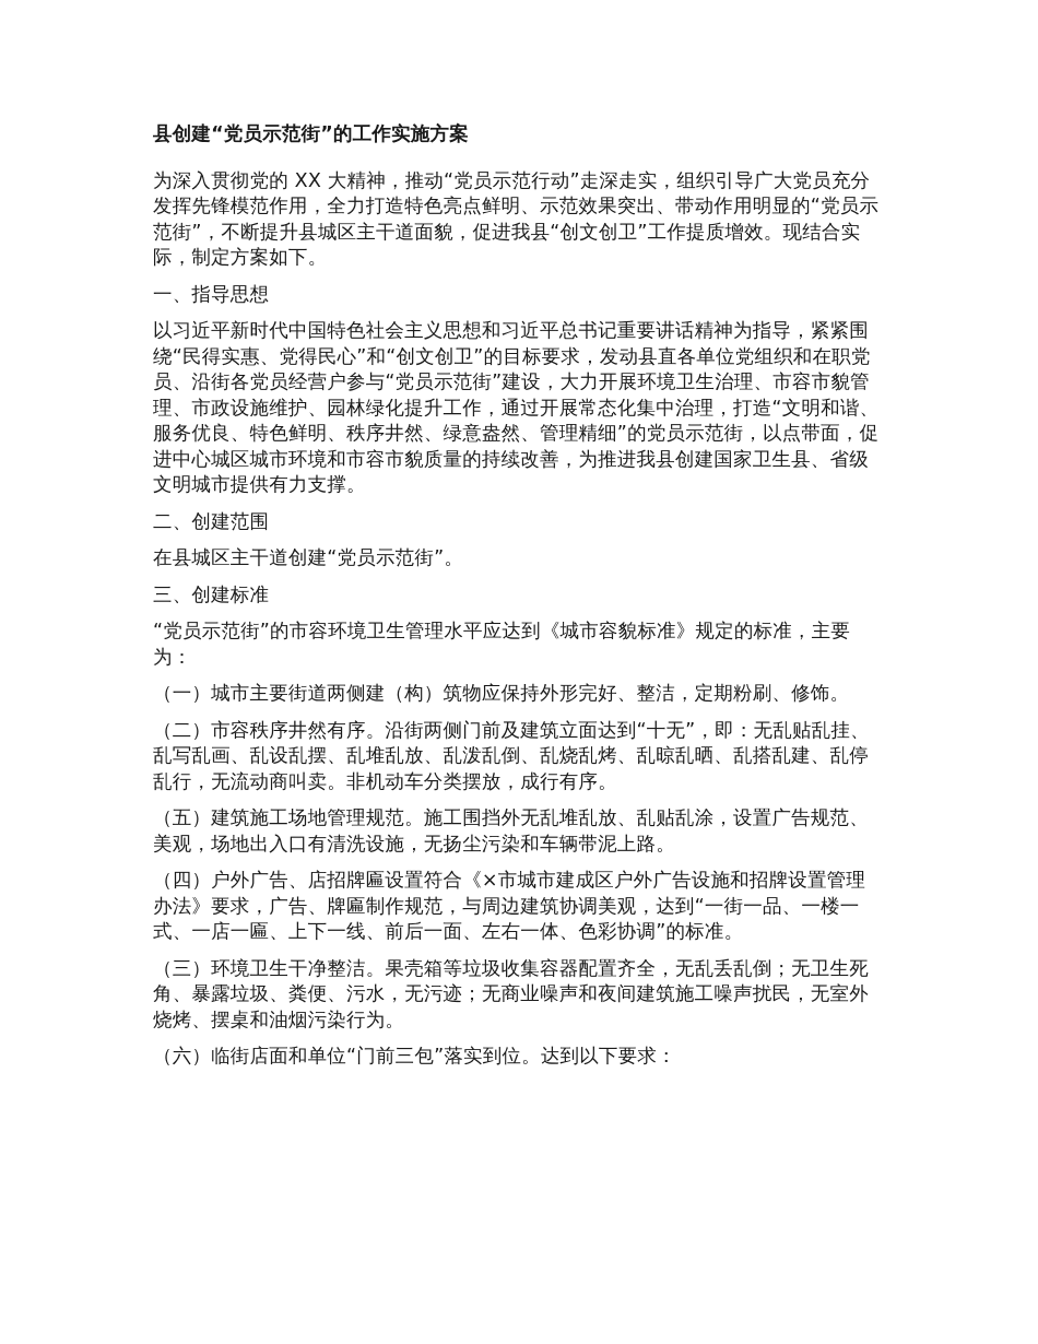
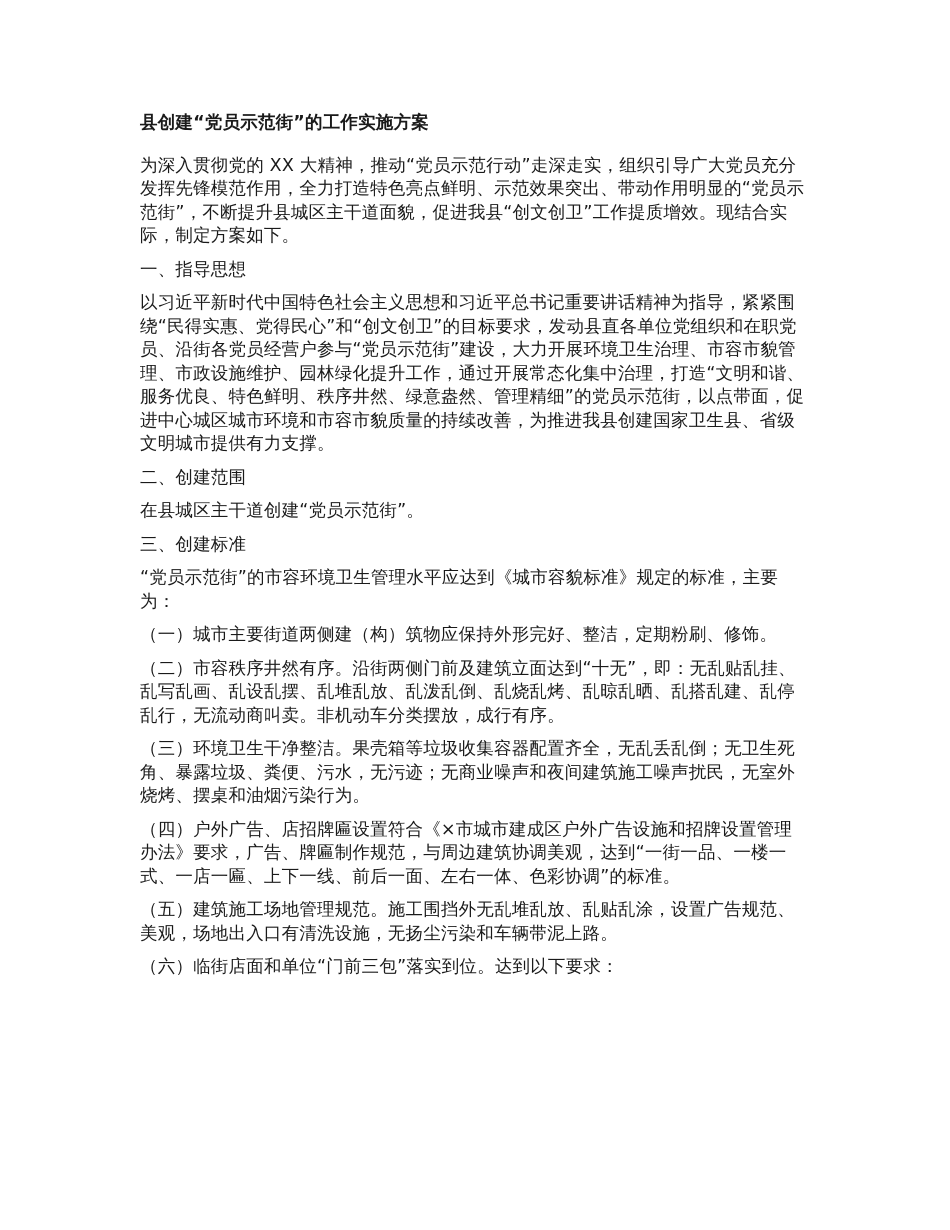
  县创建“党员示范街”的工作实施方案
  为深入贯彻党的 XX 大精神，推动“党员示范行动”走深走实，组织引导广大党员充分发挥先锋模范作用，全力打造特色亮点鲜明、示范效果突出、带动作用明显的“党员示范街”，不断提升县城区主干道面貌，促进我县“创文创卫”工作提质增效。现结合实际，制定方案如下。
  一、指导思想
  以习近平新时代中国特色社会主义思想和习近平总书记重要讲话精神为指导，紧紧围绕“民得实惠、党得民心”和“创文创卫”的目标要求，发动县直各单位党组织和在职党员、沿街各党员经营户参与“党员示范街”建设，大力开展环境卫生治理、市容市貌管理、市政设施维护、园林绿化提升工作，通过开展常态化集中治理，打造“文明和谐、服务优良、特色鲜明、秩序井然、绿意盎然、管理精细”的党员示范街，以点带面，促进中心城区城市环境和市容市貌质量的持续改善，为推进我县创建国家卫生县、省级文明城市提供有力支撑。
  二、创建范围
  在县城区主干道创建“党员示范街”。
  三、创建标准
  “党员示范街”的市容环境卫生管理水平应达到《城市容貌标准》规定的标准，主要为：
  （一）城市主要街道两侧建（构）筑物应保持外形完好、整洁，定期粉刷、修饰。
  （二）市容秩序井然有序。沿街两侧门前及建筑立面达到“十无”，即：无乱贴乱挂、乱写乱画、乱设乱摆、乱堆乱放、乱泼乱倒、乱烧乱烤、乱晾乱晒、乱搭乱建、乱停乱行，无流动商叫卖。非机动车分类摆放，成行有序。
- （五）建筑施工场地管理规范。施工围挡外无乱堆乱放、乱贴乱涂，设置广告规范、美观，场地出入口有清洗设施，无扬尘污染和车辆带泥上路。
+ （三）环境卫生干净整洁。果壳箱等垃圾收集容器配置齐全，无乱丢乱倒；无卫生死角、暴露垃圾、粪便、污水，无污迹；无商业噪声和夜间建筑施工噪声扰民，无室外烧烤、摆桌和油烟污染行为。
  （四）户外广告、店招牌匾设置符合《×市城市建成区户外广告设施和招牌设置管理办法》要求，广告、牌匾制作规范，与周边建筑协调美观，达到“一街一品、一楼一式、一店一匾、上下一线、前后一面、左右一体、色彩协调”的标准。
- （三）环境卫生干净整洁。果壳箱等垃圾收集容器配置齐全，无乱丢乱倒；无卫生死角、暴露垃圾、粪便、污水，无污迹；无商业噪声和夜间建筑施工噪声扰民，无室外烧烤、摆桌和油烟污染行为。
+ （五）建筑施工场地管理规范。施工围挡外无乱堆乱放、乱贴乱涂，设置广告规范、美观，场地出入口有清洗设施，无扬尘污染和车辆带泥上路。
  （六）临街店面和单位“门前三包”落实到位。达到以下要求：
